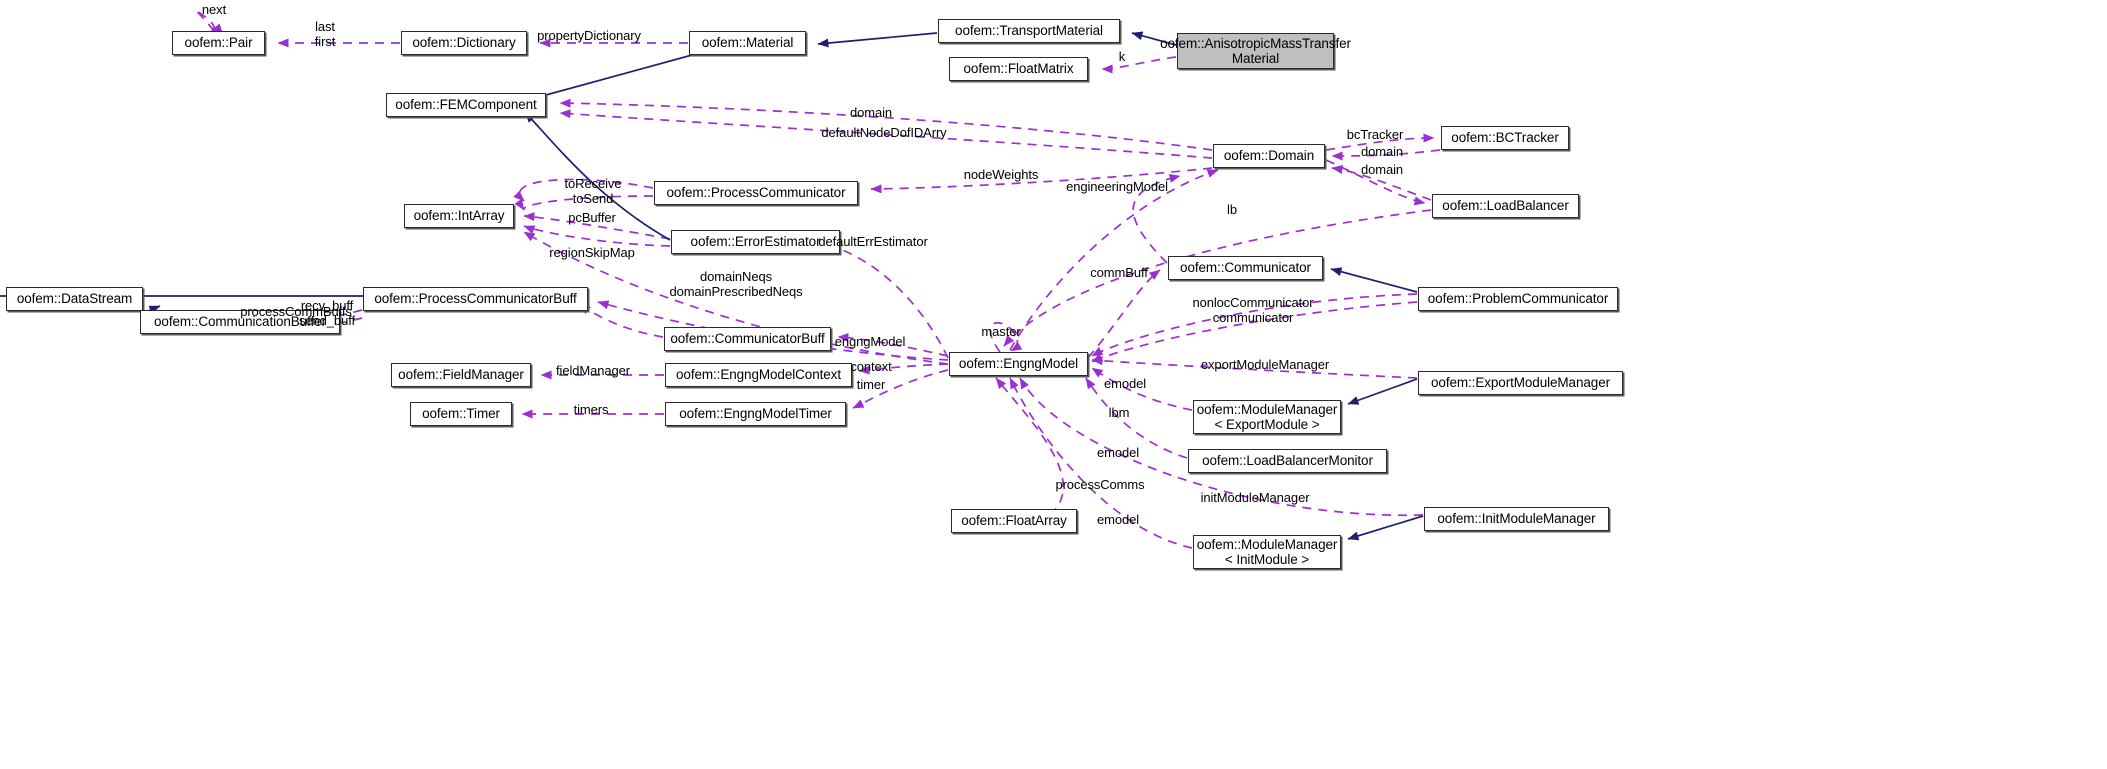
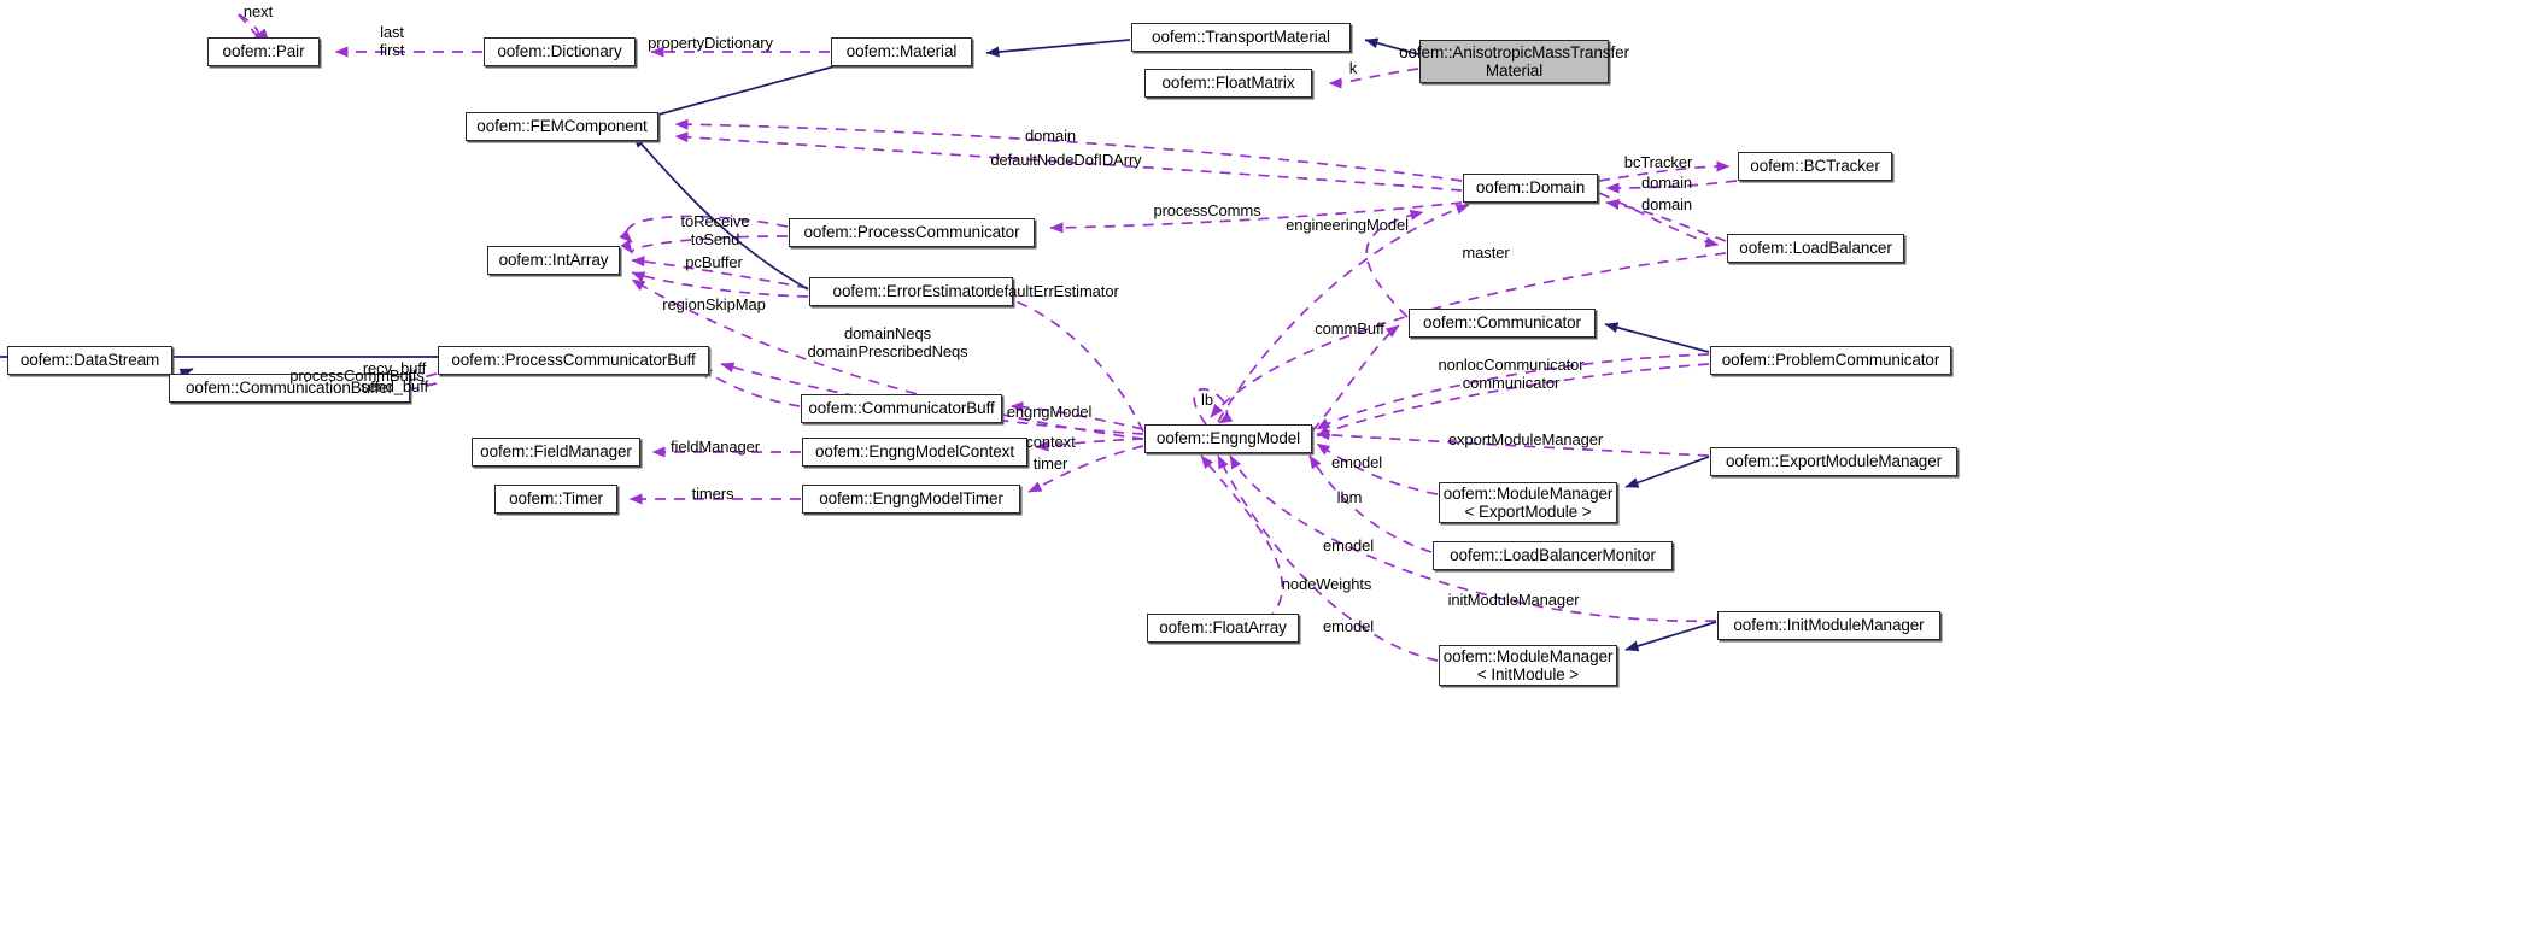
  oofem::Pair
  oofem::Dictionary
  oofem::Material
  oofem::TransportMaterial
  oofem::AnisotropicMassTransfer
  Material
  oofem::FloatMatrix
  oofem::FEMComponent
  oofem::Domain
  oofem::BCTracker
  oofem::LoadBalancer
  oofem::IntArray
  oofem::ProcessCommunicator
  oofem::ErrorEstimator
  oofem::Communicator
  oofem::ProblemCommunicator
  oofem::DataStream
  oofem::CommunicationBuffer
  oofem::ProcessCommunicatorBuff
  oofem::CommunicatorBuff
  oofem::EngngModel
  oofem::FieldManager
  oofem::EngngModelContext
  oofem::ExportModuleManager
  oofem::Timer
  oofem::EngngModelTimer
  oofem::ModuleManager
  < ExportModule >
  oofem::LoadBalancerMonitor
  oofem::InitModuleManager
  oofem::FloatArray
  oofem::ModuleManager
  < InitModule >
  next
  last
  first
  propertyDictionary
  k
  domain
  defaultNodeDofIDArry
  bcTracker
  domain
  domain
- nodeWeights
+ processComms
  engineeringModel
  toReceive
  toSend
- lb
+ master
  pcBuffer
  defaultErrEstimator
  regionSkipMap
  commBuff
  domainNeqs
  domainPrescribedNeqs
  recv_buff
  send_buff
  nonlocCommunicator
  communicator
  processCommBuffs
- master
+ lb
  engngModel
  exportModuleManager
  context
  fieldManager
  emodel
  timer
  timers
  lbm
  emodel
- processComms
+ nodeWeights
  initModuleManager
  emodel
